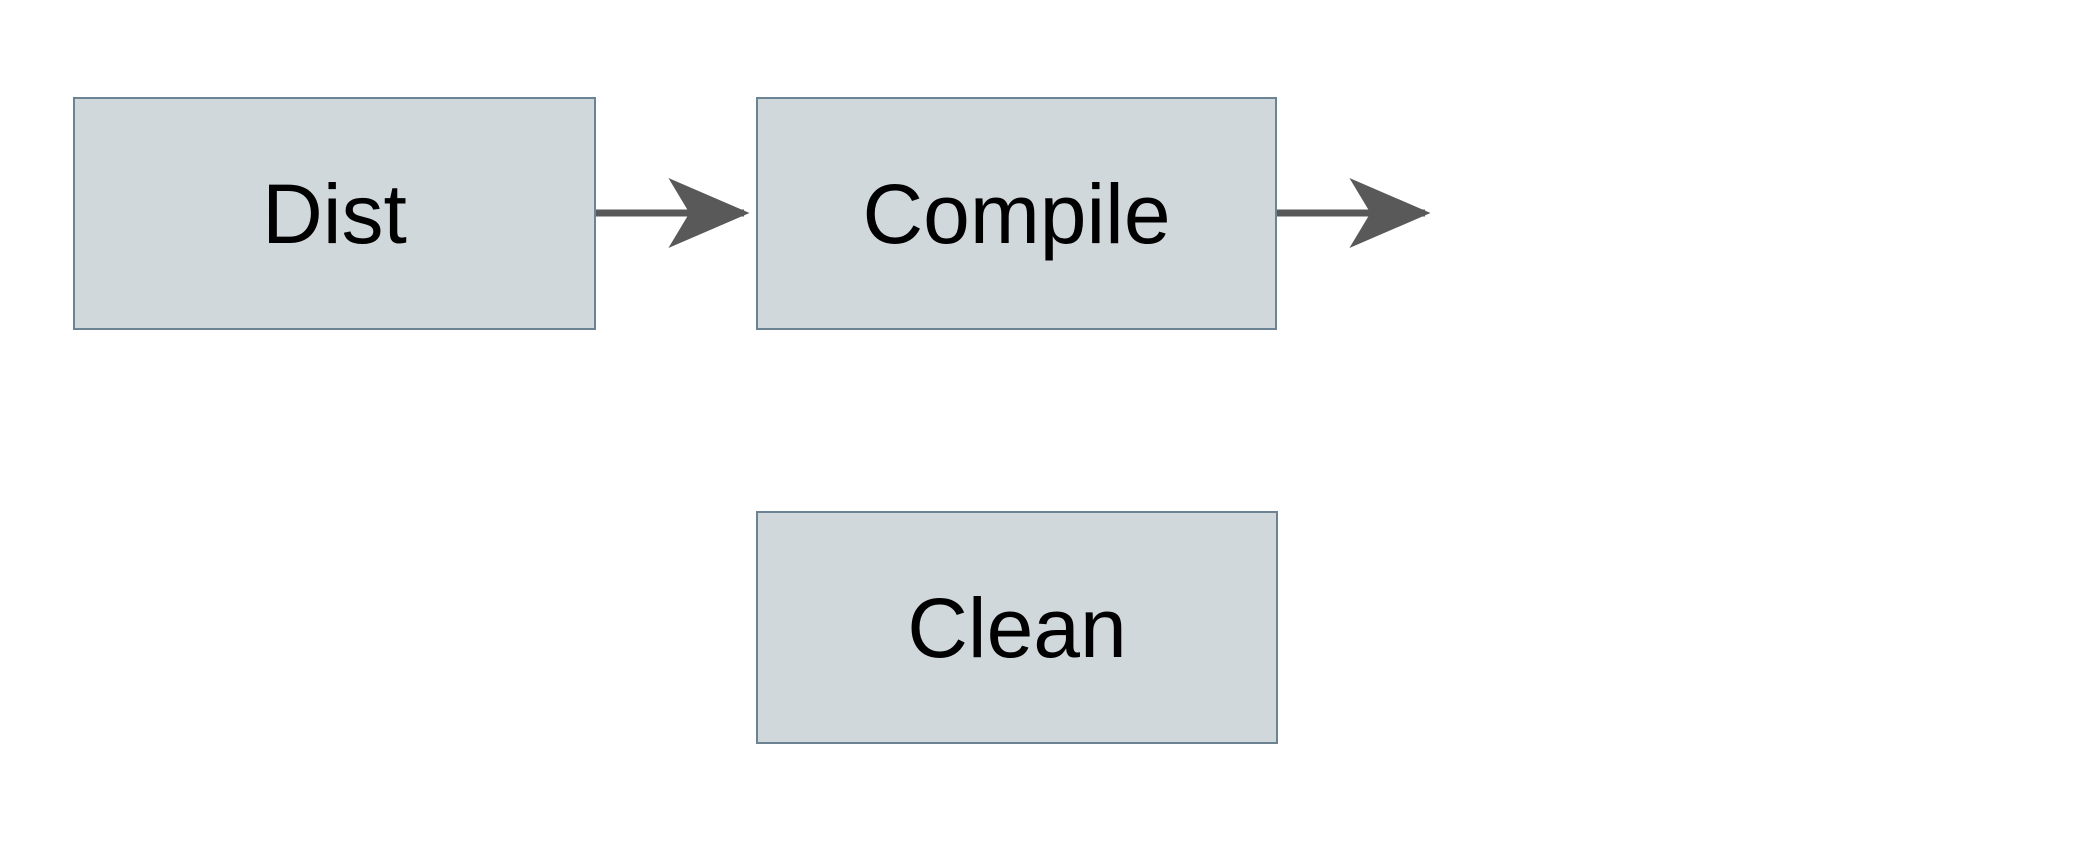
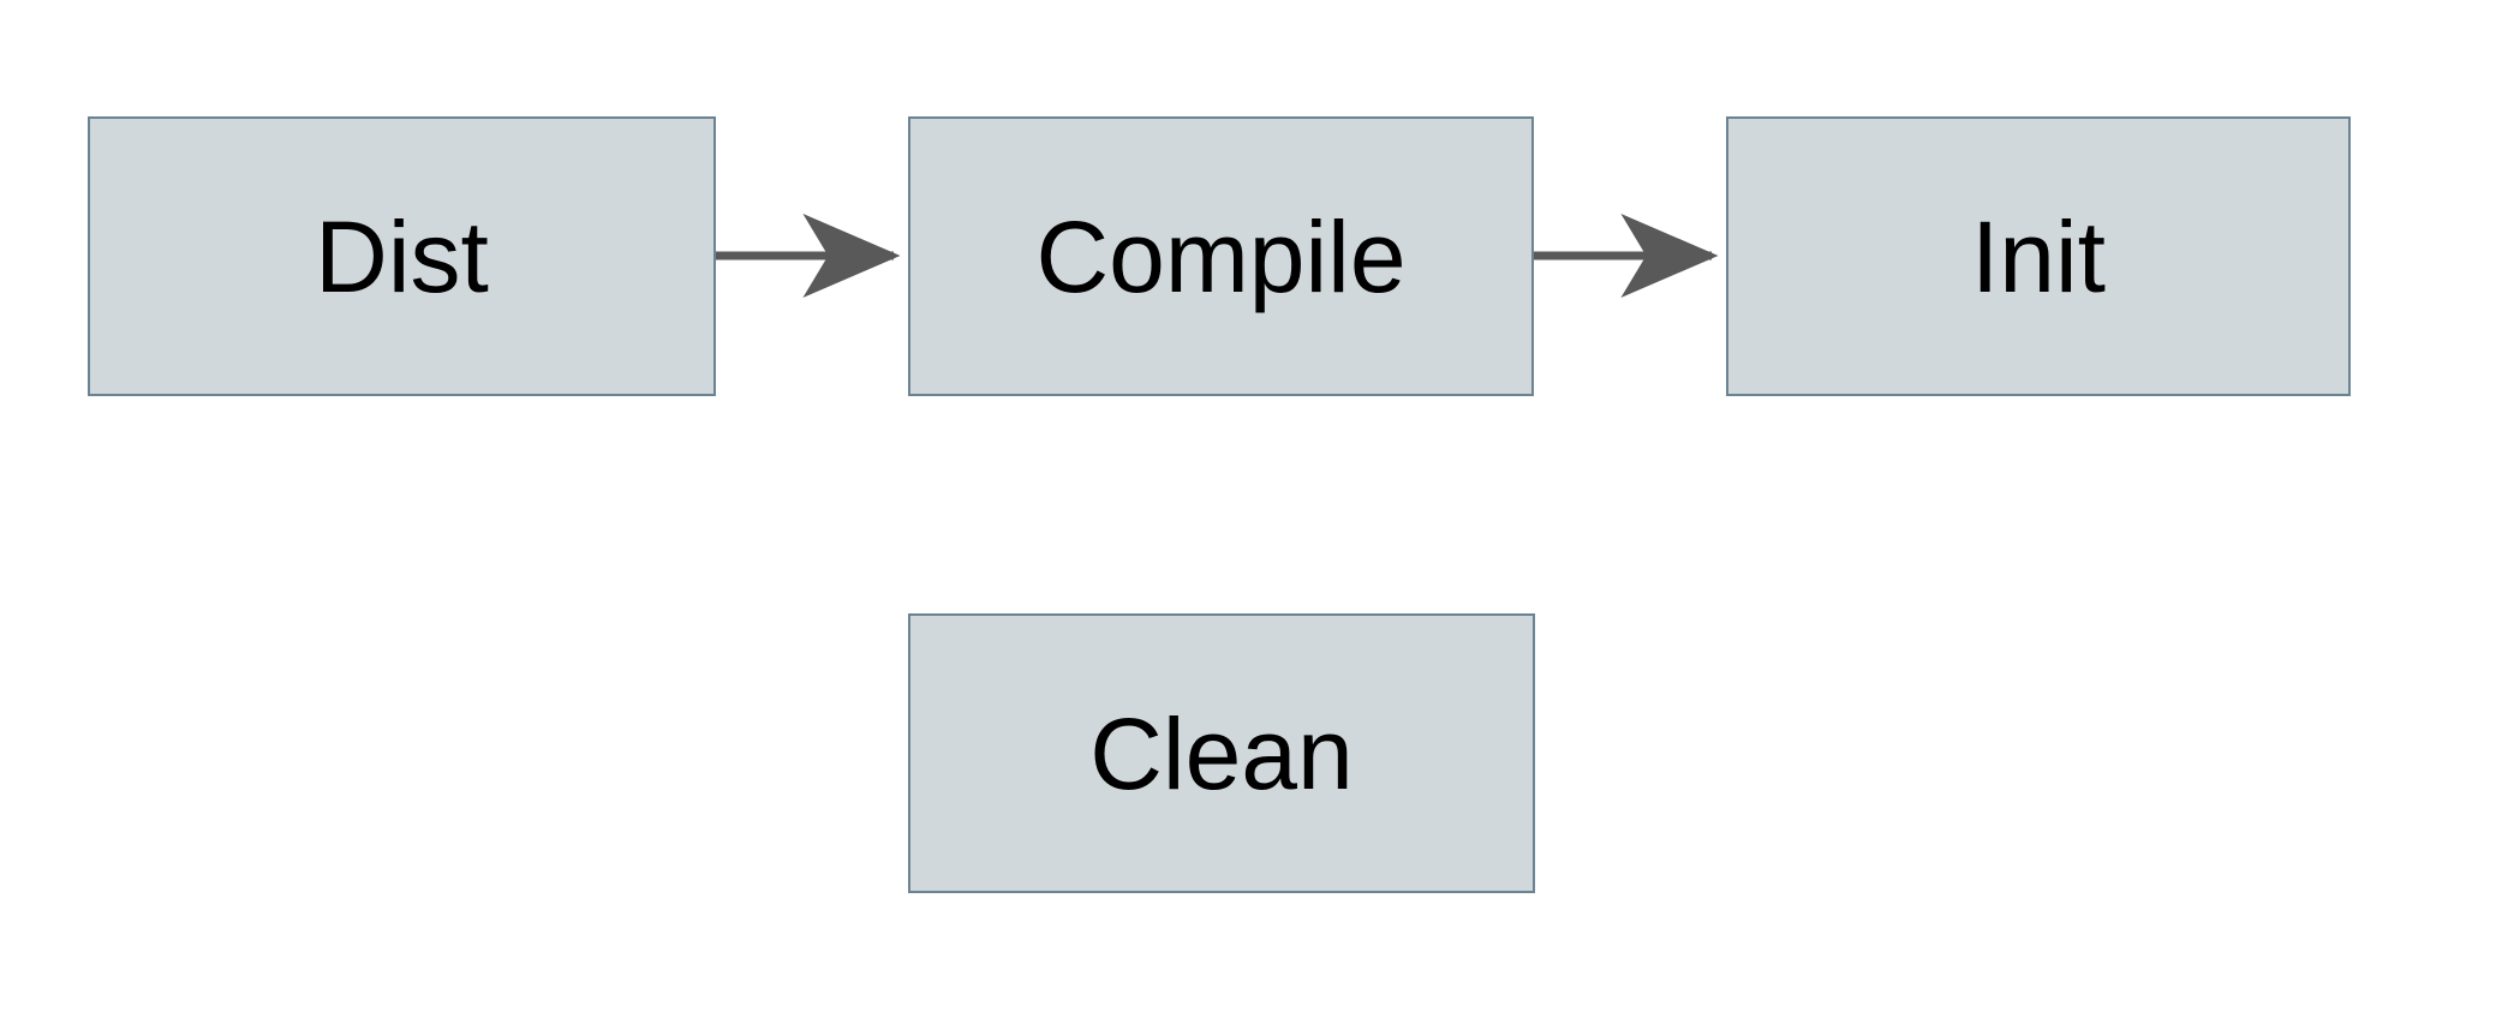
  Dist
  Compile
+ Init
  Clean
